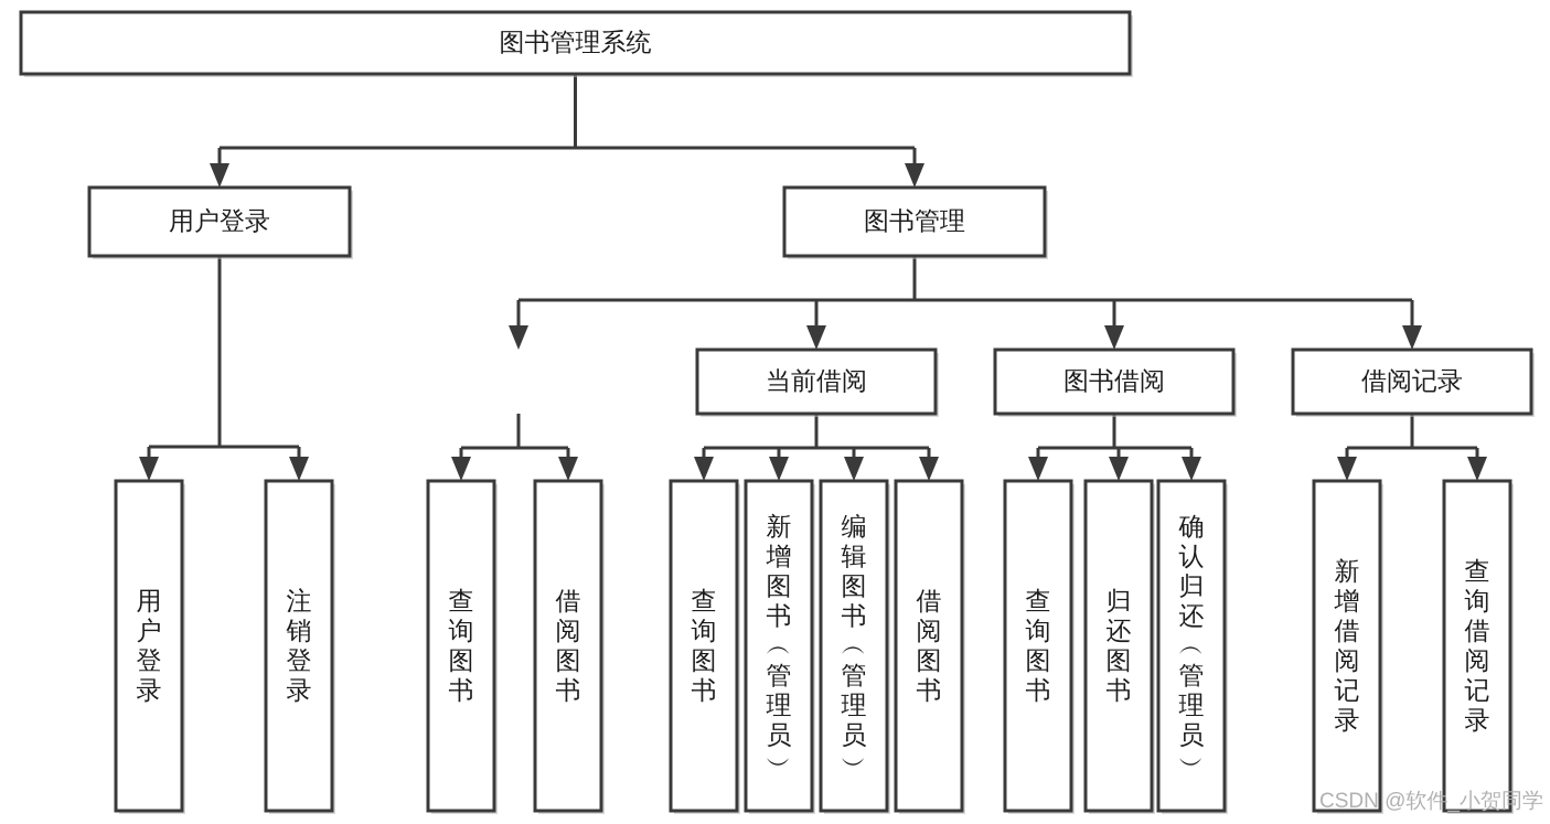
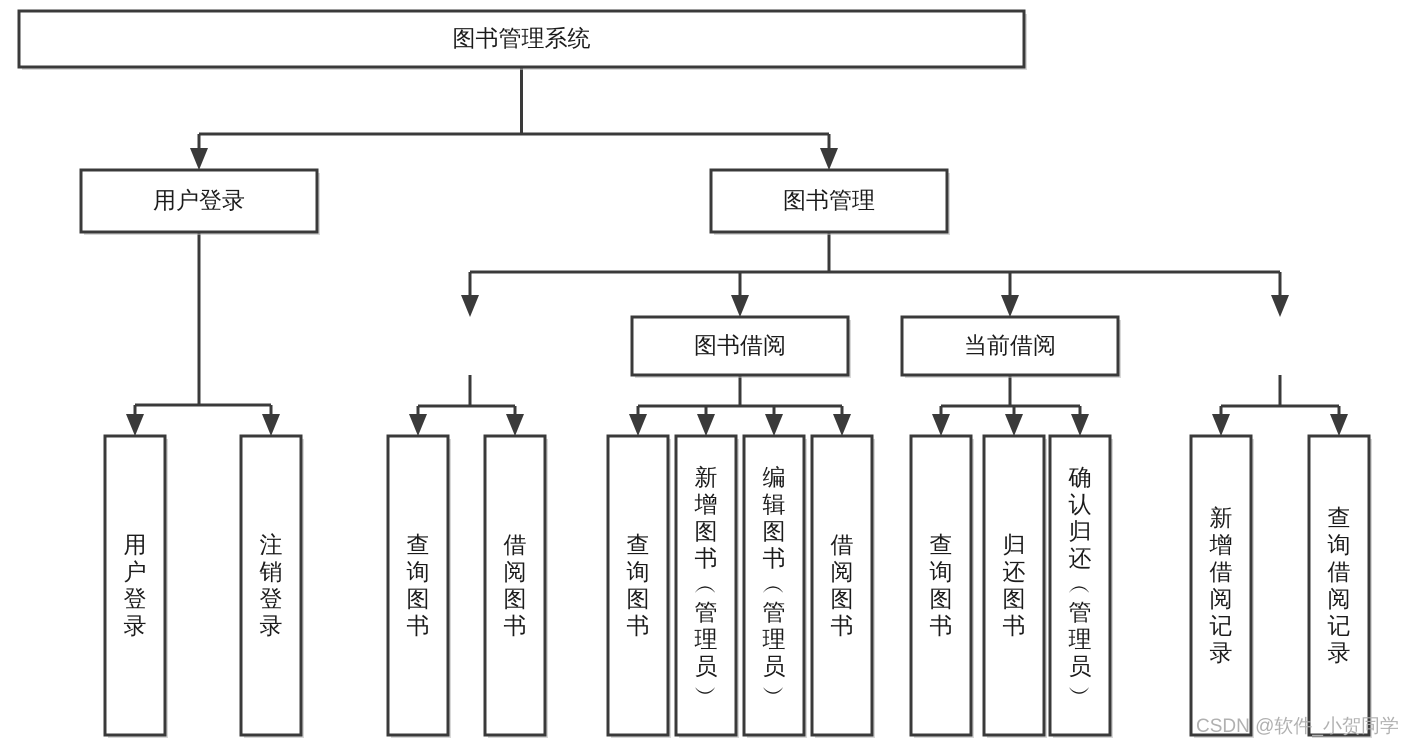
  图书管理系统
  用户登录
  用户登录
  注销登录
  图书管理
  查询图书
  借阅图书
- 当前借阅
+ 图书借阅
  查询图书
  新增图书 ︵ 管理员 ︶
  编辑图书 ︵ 管理员 ︶
  借阅图书
- 图书借阅
+ 当前借阅
  查询图书
  归还图书
  确认归还 ︵ 管理员 ︶
- 借阅记录
  新增借阅记录
  查询借阅记录
  CSDN @软件_小贺同学
